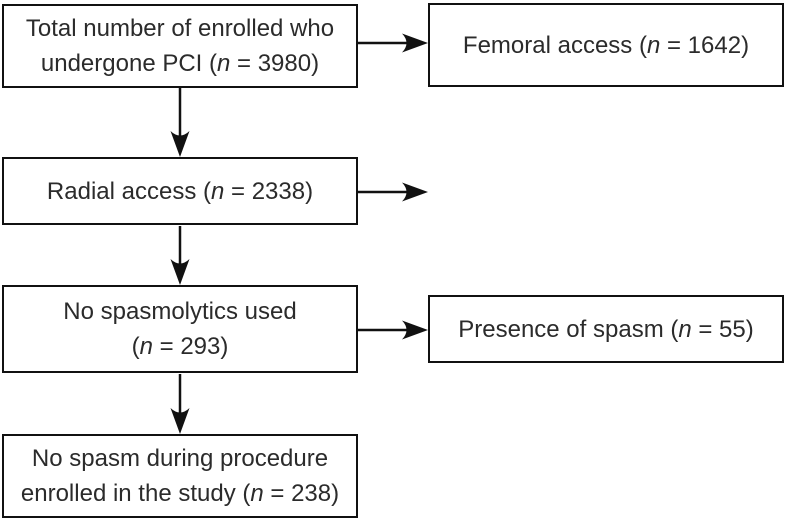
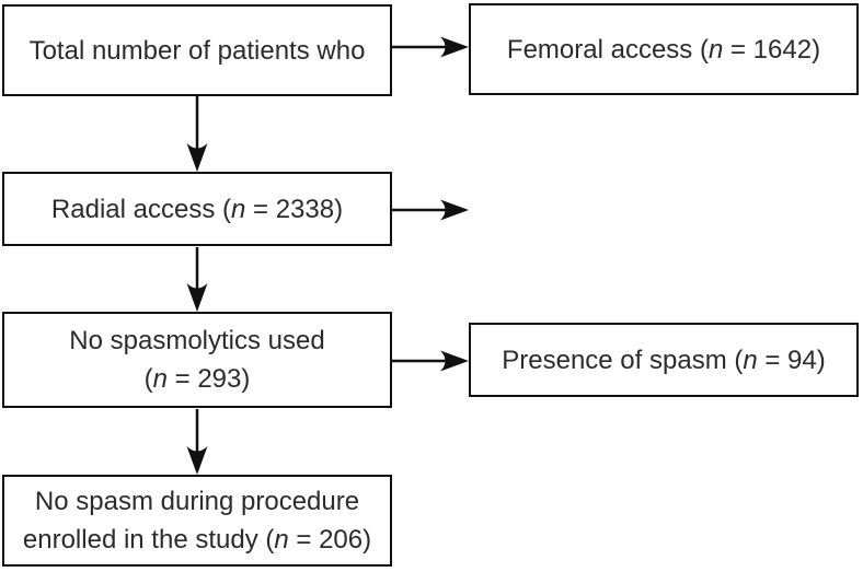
- Total number of enrolled who
+ Total number of patients who
- undergone PCI (n = 3980)
  Femoral access (n = 1642)
  Radial access (n = 2338)
  No spasmolytics used
  (n = 293)
- Presence of spasm (n = 55)
+ Presence of spasm (n = 94)
  No spasm during procedure
- enrolled in the study (n = 238)
+ enrolled in the study (n = 206)
